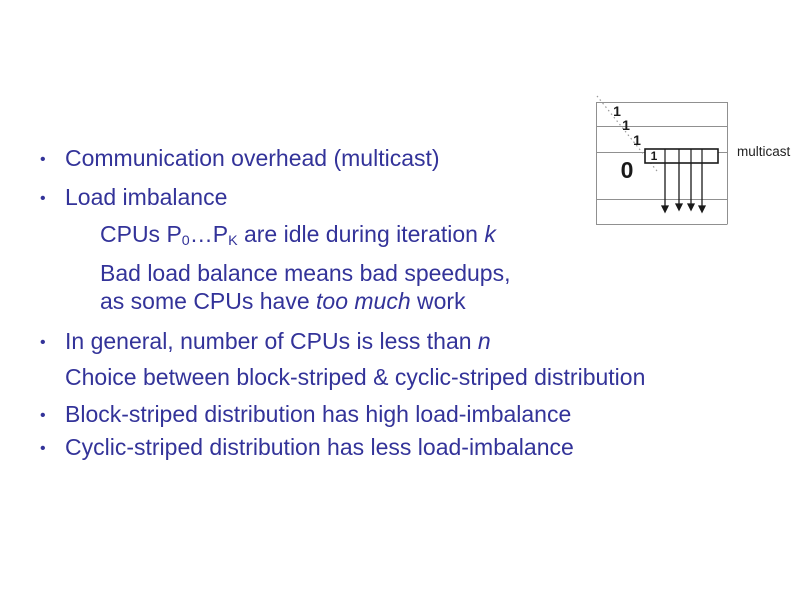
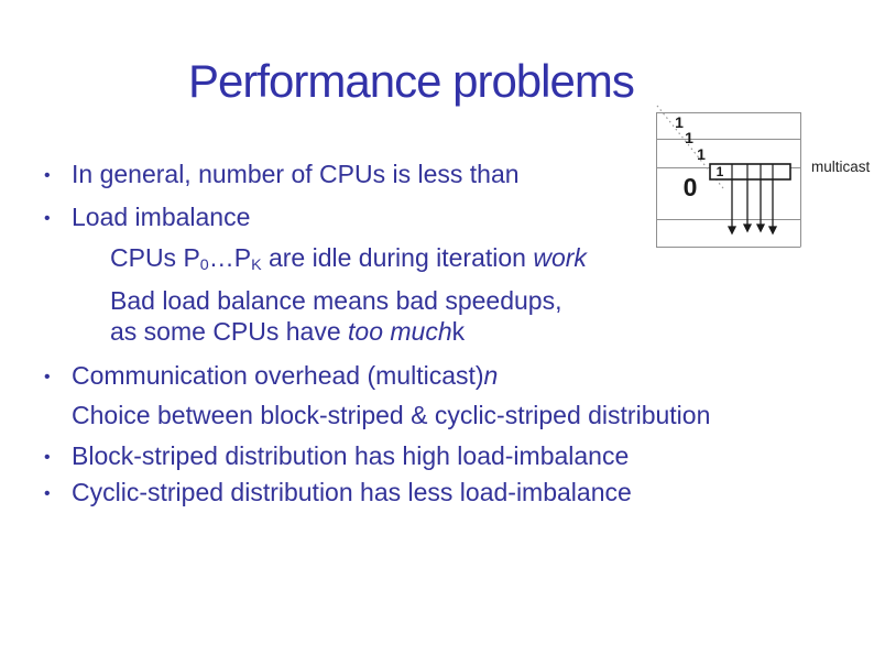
+ Performance problems
- • Communication overhead (multicast)
+ • In general, number of CPUs is less than
  • Load imbalance
- CPUs P0…PK are idle during iteration k
+ CPUs P0…PK are idle during iteration work
  Bad load balance means bad speedups,
- as some CPUs have too much work
+ as some CPUs have too muchk
- • In general, number of CPUs is less than n
+ • Communication overhead (multicast)n
  Choice between block-striped & cyclic-striped distribution
  • Block-striped distribution has high load-imbalance
  • Cyclic-striped distribution has less load-imbalance
  1
  1
  1
  0
  1
  multicast
